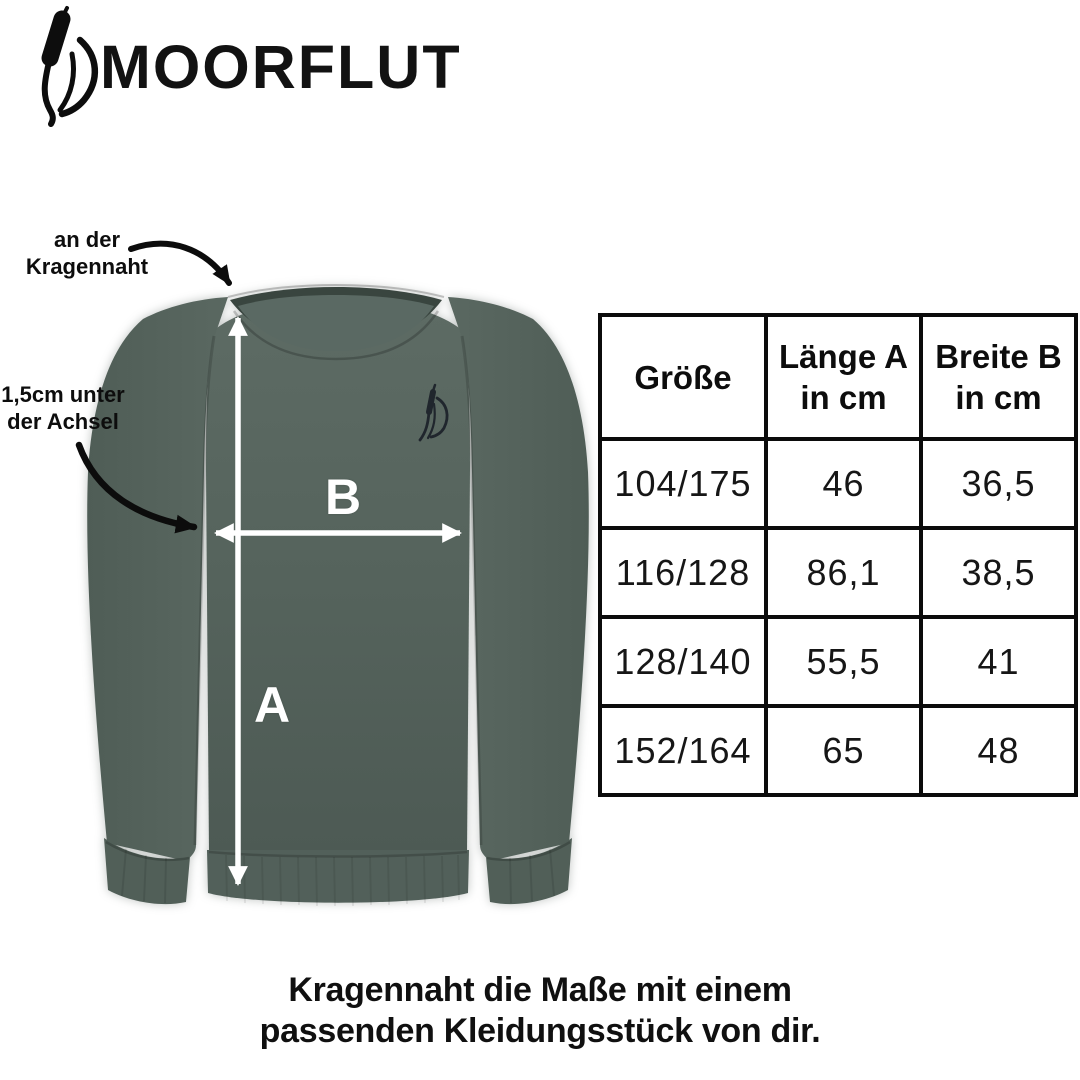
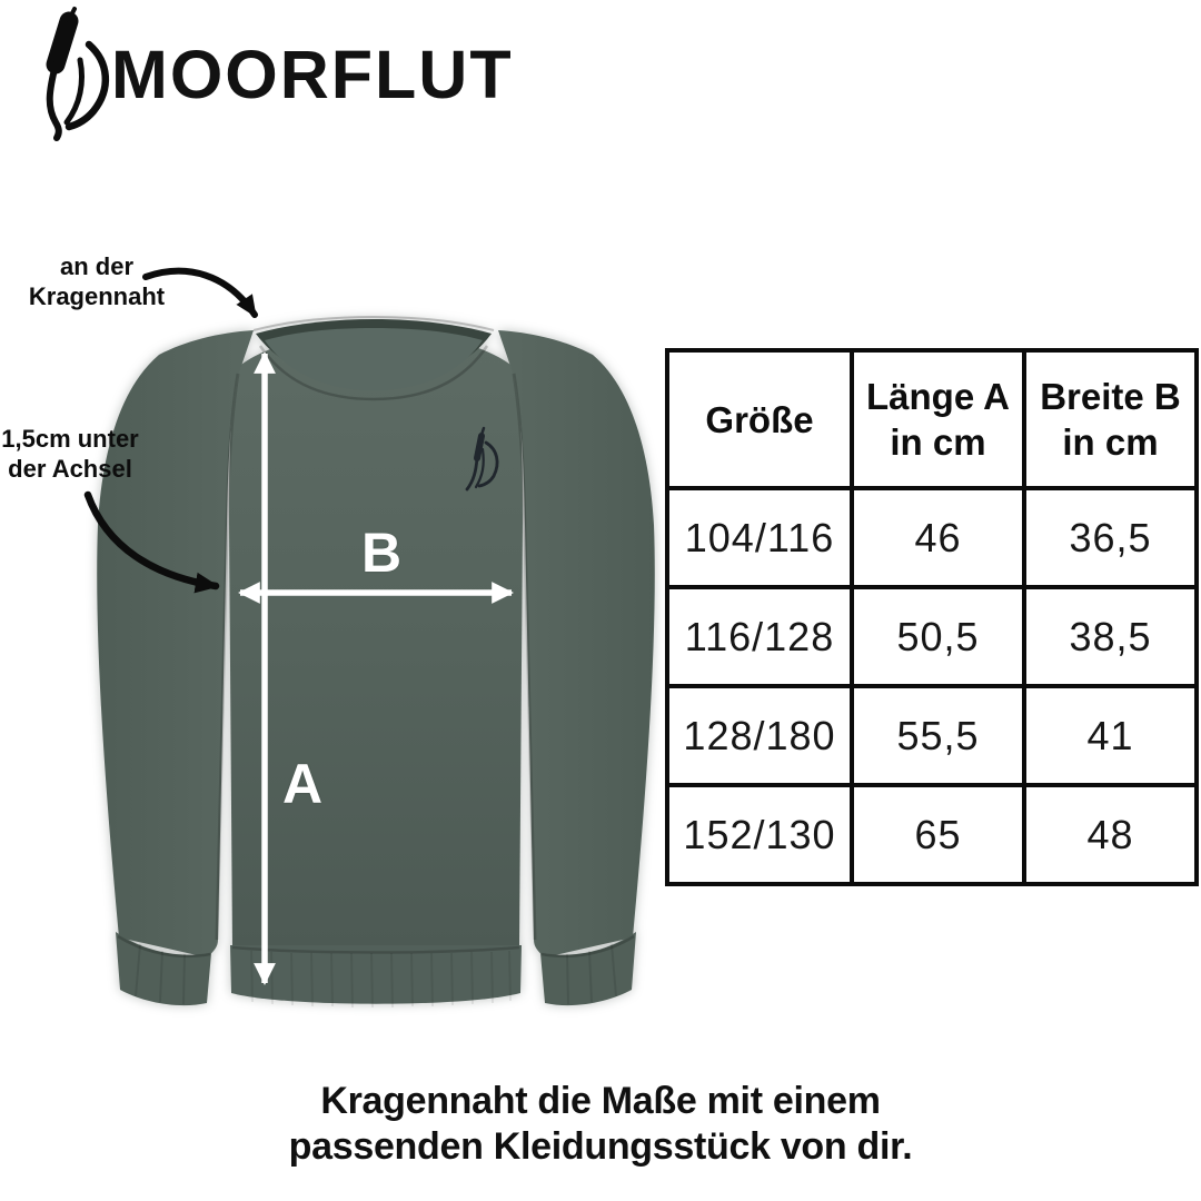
  MOORFLUT
  an der
  Kragennaht
  1,5cm unter
  der Achsel
  B
  A
  Größe	Länge A in cm	Breite B in cm
- 104/175	46	36,5
+ 104/116	46	36,5
- 116/128	86,1	38,5
+ 116/128	50,5	38,5
- 128/140	55,5	41
+ 128/180	55,5	41
- 152/164	65	48
+ 152/130	65	48
  Kragennaht die Maße mit einem
  passenden Kleidungsstück von dir.
